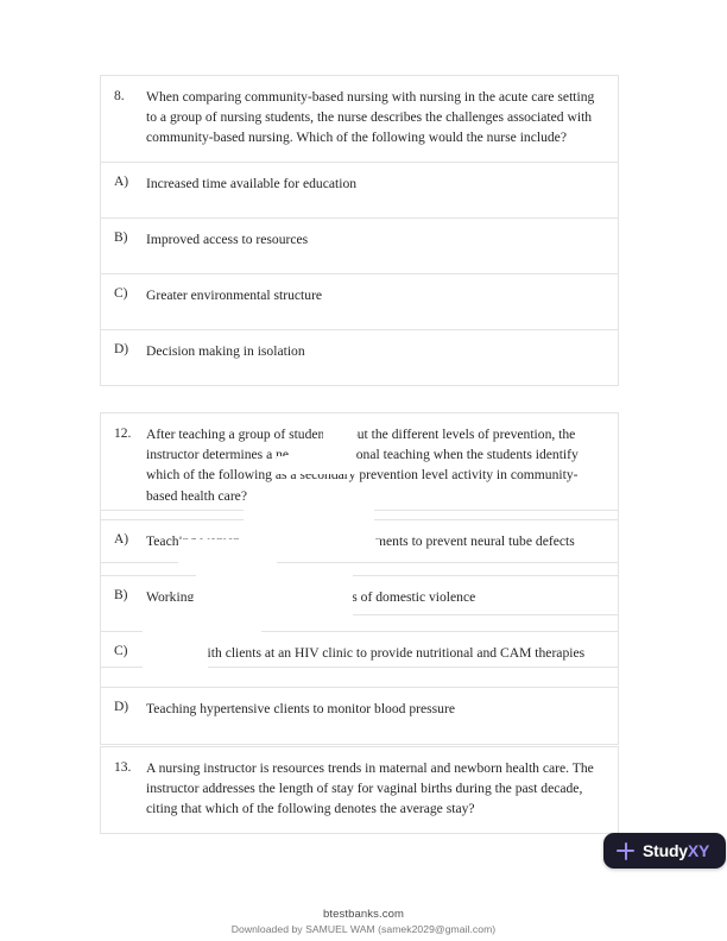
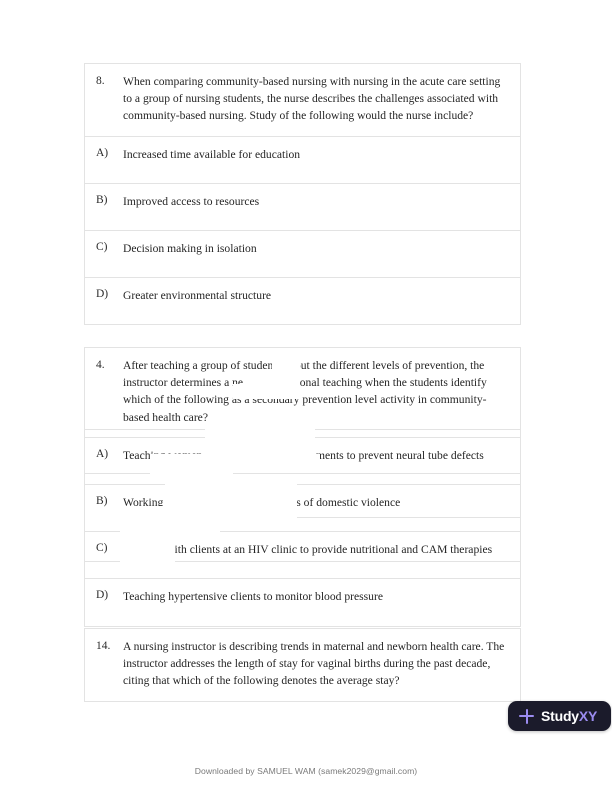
  8.
- When comparing community-based nursing with nursing in the acute care setting to a group of nursing students, the nurse describes the challenges associated with community-based nursing. Which of the following would the nurse include?
+ When comparing community-based nursing with nursing in the acute care setting to a group of nursing students, the nurse describes the challenges associated with community-based nursing. Study of the following would the nurse include?
  A)
  Increased time available for education
  B)
  Improved access to resources
  C)
- Greater environmental structure
+ Decision making in isolation
  D)
- Decision making in isolation
+ Greater environmental structure
- 12.
+ 4.
  After teaching a group of studenut the different levels of prevention, the instructor determines a neonal teaching when the students identify which of the following as a secondary prevention level activity in community-based health care?
  A)
  B)
  C)
  ith clients at an HIV clinic to provide nutritional and CAM therapies
  D)
  Teaching hypertensive clients to monitor blood pressure
- 13.
+ 14.
- A nursing instructor is resources trends in maternal and newborn health care. The instructor addresses the length of stay for vaginal births during the past decade, citing that which of the following denotes the average stay?
+ A nursing instructor is describing trends in maternal and newborn health care. The instructor addresses the length of stay for vaginal births during the past decade, citing that which of the following denotes the average stay?
  StudyXY
- btestbanks.com
  Downloaded by SAMUEL WAM (samek2029@gmail.com)
